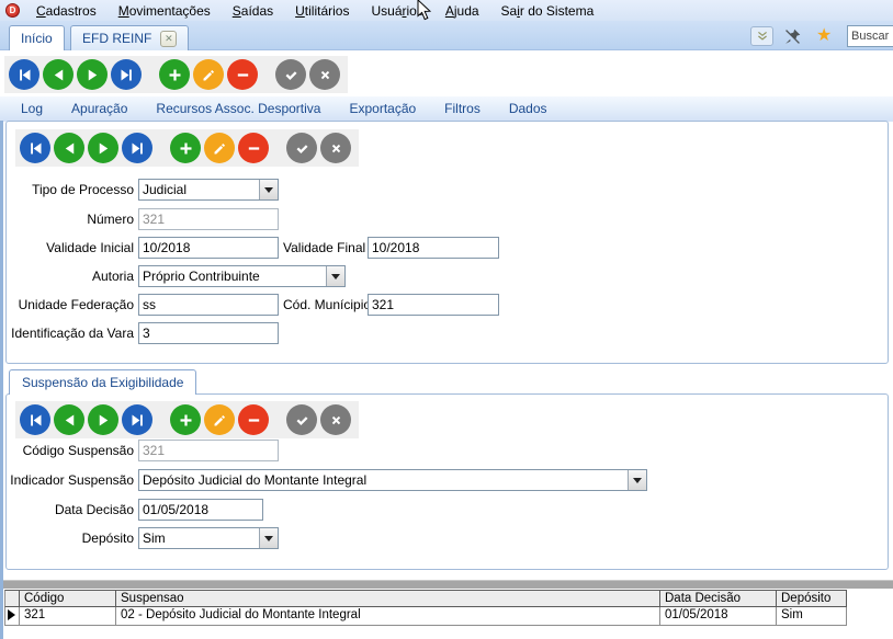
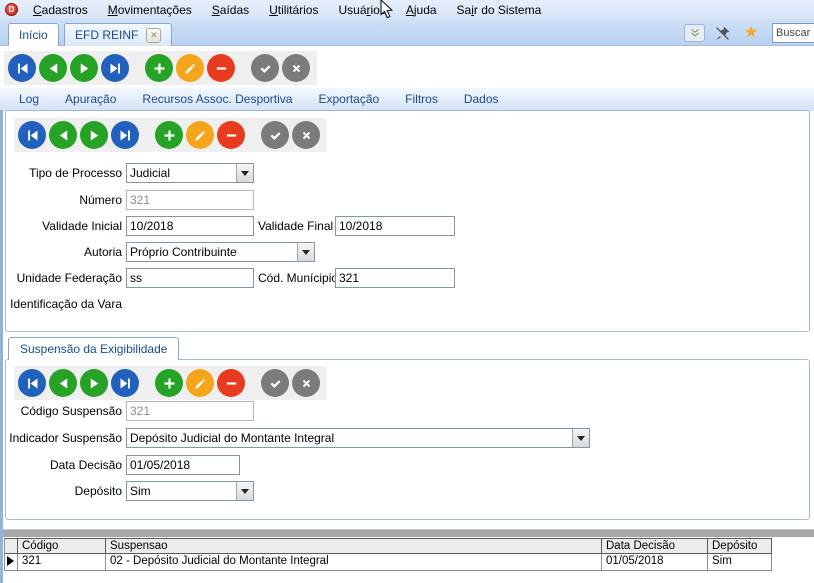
  D
  Cadastros
  Movimentações
  Saídas
  Utilitários
  Usuário
  Ajuda
  Sair do Sistema
  Início
  EFD REINF
  ✕
  ★
  Buscar
  Log
  Apuração
  Recursos Assoc. Desportiva
  Exportação
  Filtros
  Dados
  Tipo de Processo
  Judicial
  Número
  321
  Validade Inicial
  10/2018
  Validade Final
  10/2018
  Autoria
  Próprio Contribuinte
  Unidade Federação
  ss
  Cód. Munícipi
  321
  Identificação da Vara
- 3
  Suspensão da Exigibilidade
  Código Suspensão
  321
  Indicador Suspensão
  Depósito Judicial do Montante Integral
  Data Decisão
  01/05/2018
  Depósito
  Sim
  Código
  Suspensao
  Data Decisão
  Depósito
  321
  02 - Depósito Judicial do Montante Integral
  01/05/2018
  Sim
